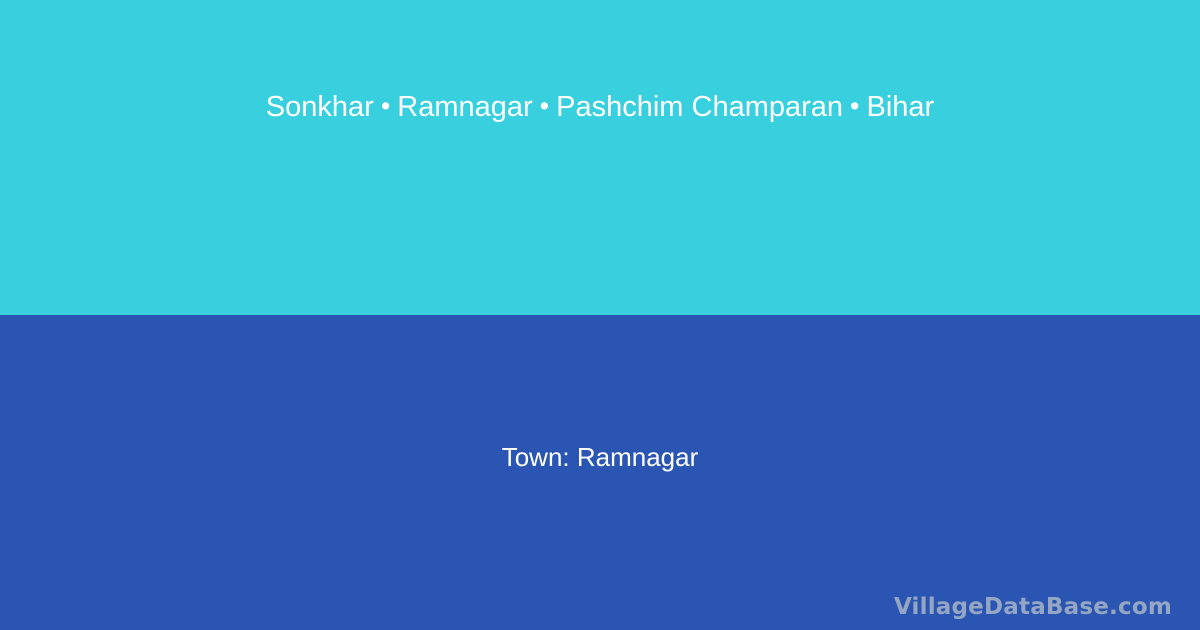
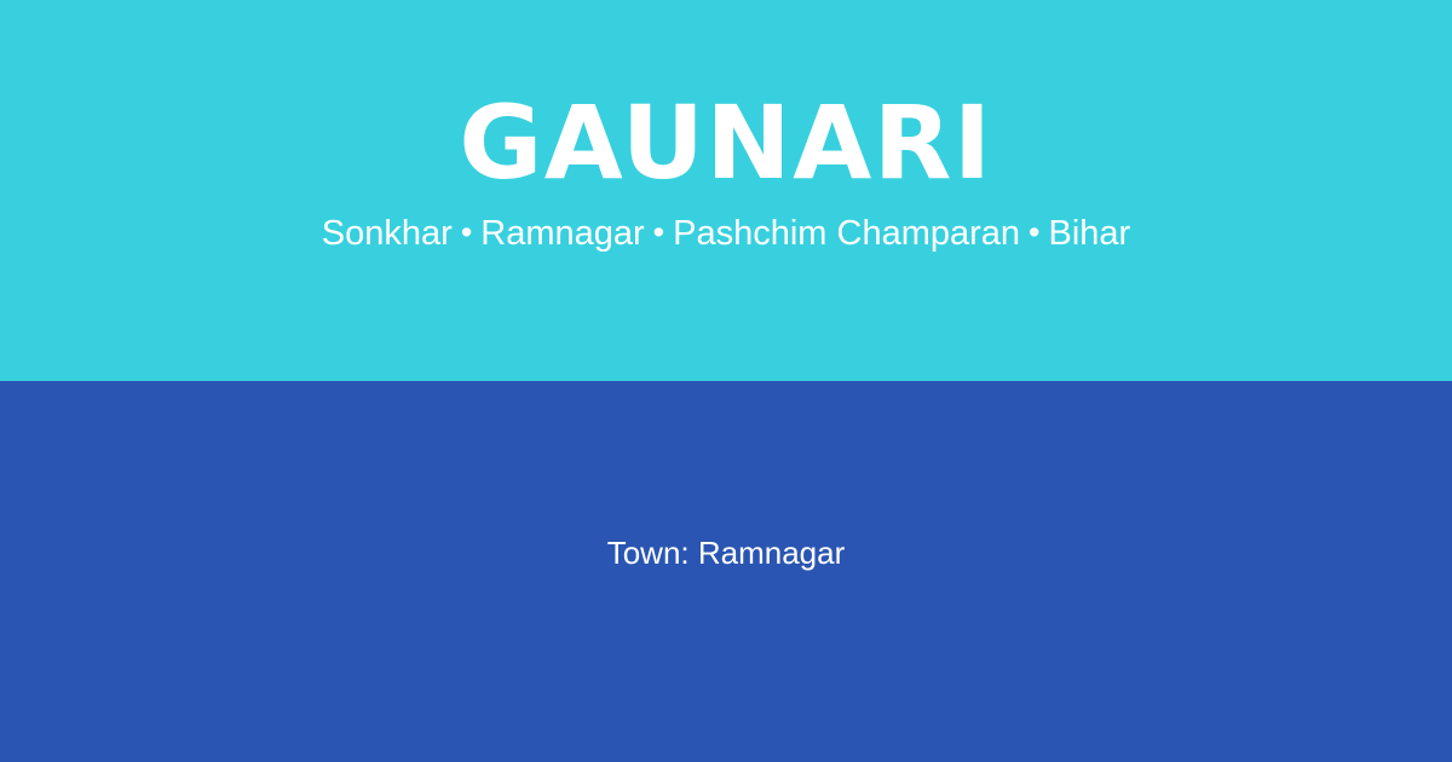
+ GAUNARI
  Sonkhar • Ramnagar • Pashchim Champaran • Bihar
  Town: Ramnagar
- VillageDataBase.com
